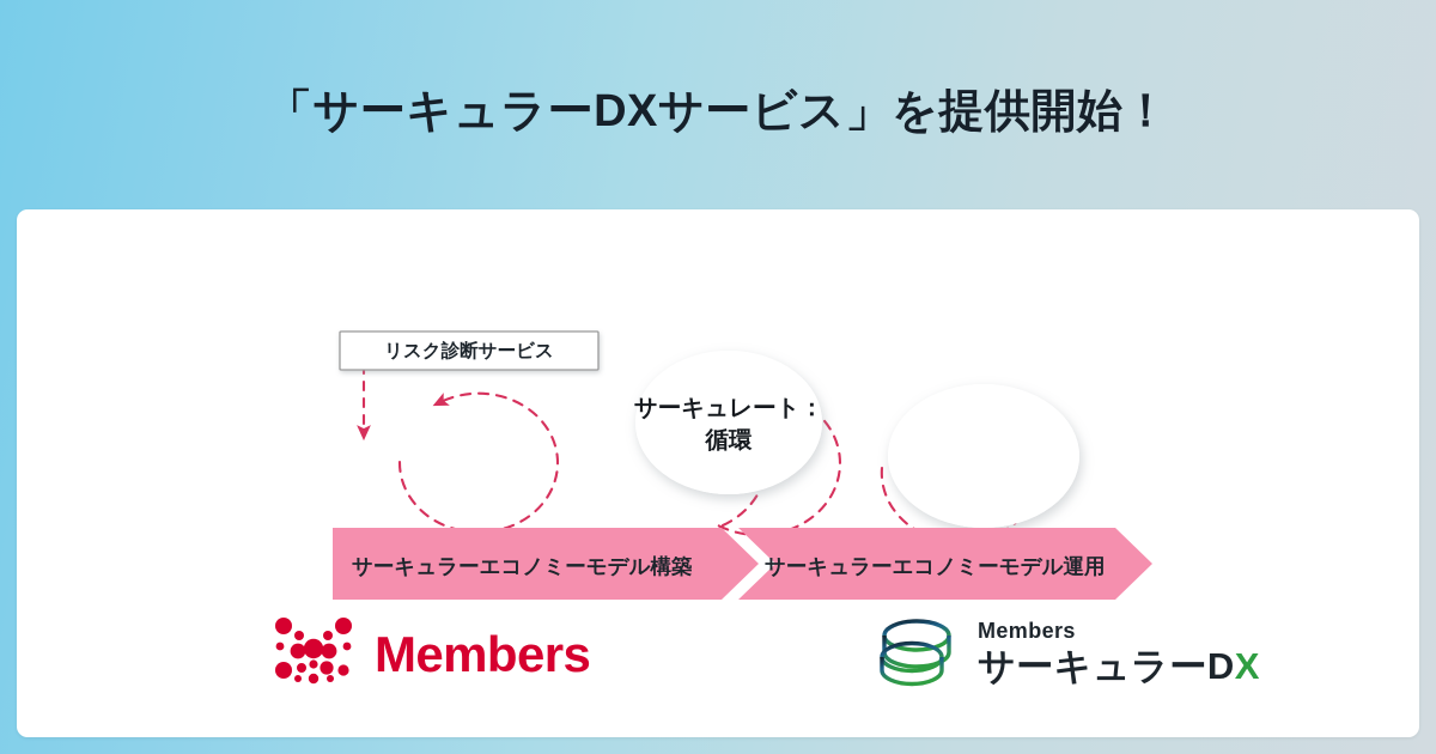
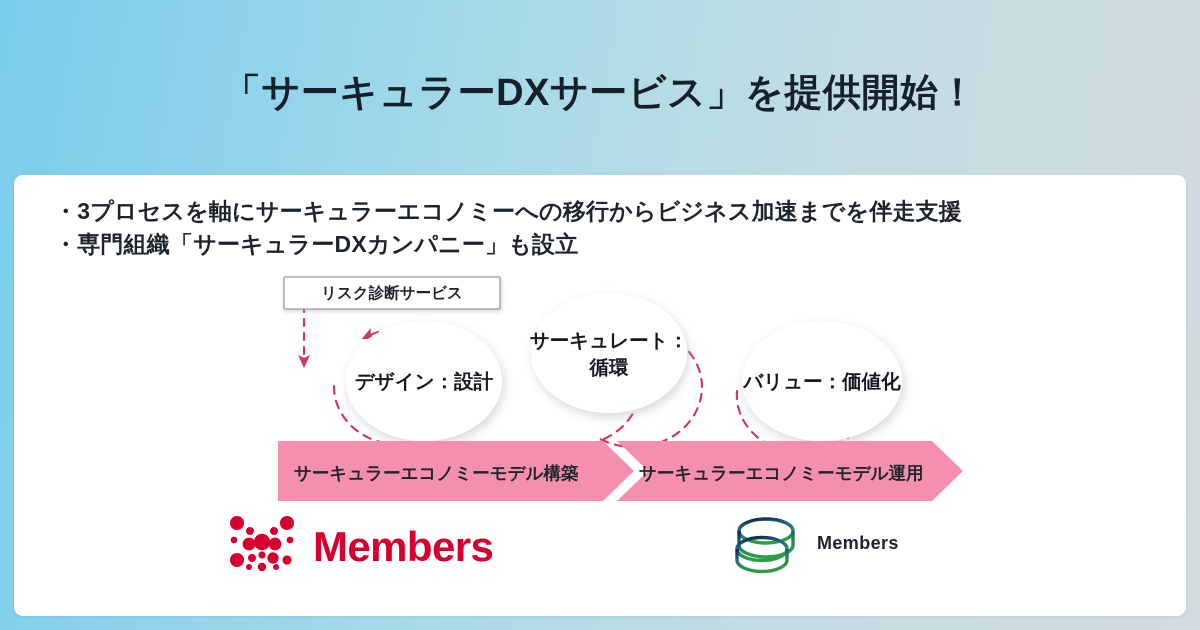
  「サーキュラーDXサービス」を提供開始！
+ ・3プロセスを軸にサーキュラーエコノミーへの移行からビジネス加速までを伴走支援
+ ・専門組織「サーキュラーDXカンパニー」も設立
  リスク診断サービス
+ デザイン：設計
  サーキュレート：
  循環
+ バリュー：価値化
  サーキュラーエコノミーモデル構築
  サーキュラーエコノミーモデル運用
  Members
  Members
- サーキュラーDX
